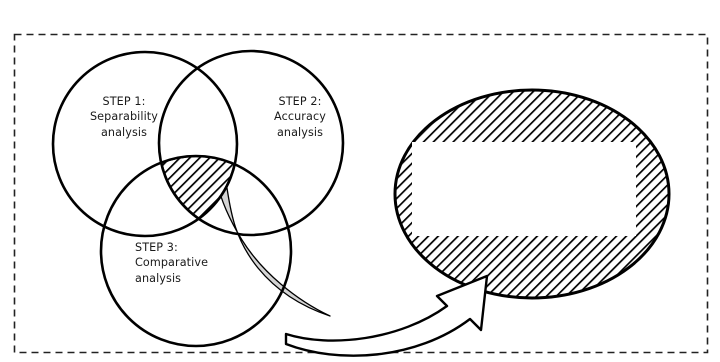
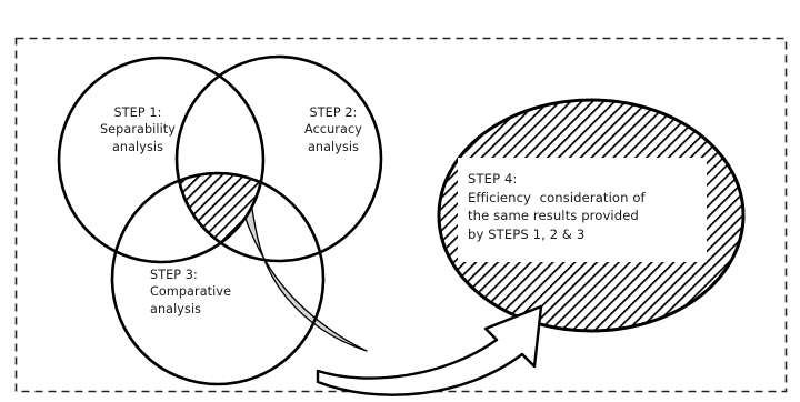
  STEP 1:
  Separability
  analysis
  STEP 2:
  Accuracy
  analysis
  STEP 3:
  Comparative
  analysis
+ STEP 4:
+ Efficiency consideration of
+ the same results provided
+ by STEPS 1, 2 & 3
